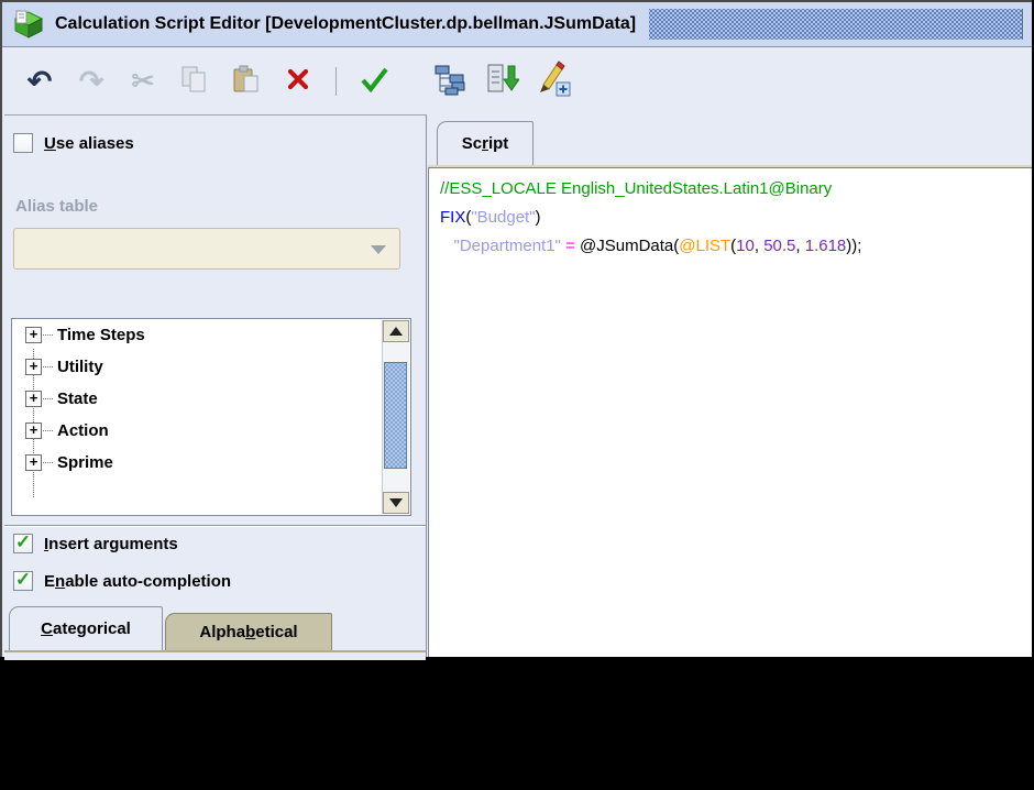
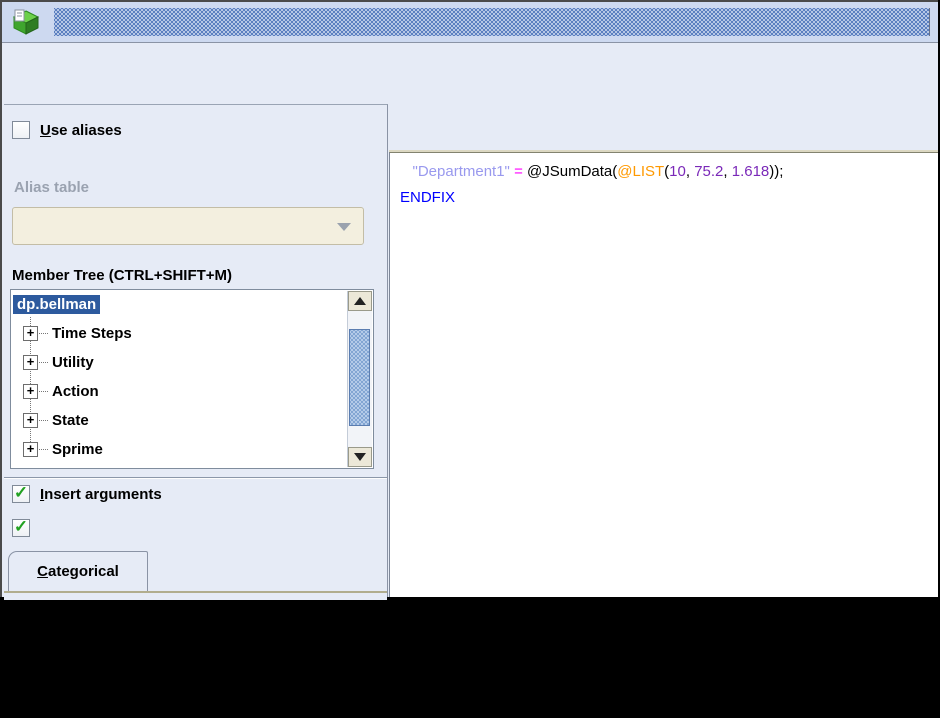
- Calculation Script Editor [DevelopmentCluster.dp.bellman.JSumData]
- ↶
- ↷
- ✂
  Use aliases
  Alias table
+ Member Tree (CTRL+SHIFT+M)
+ dp.bellman
  +
  Time Steps
  +
  Utility
  +
- State
+ Action
  +
- Action
+ State
  +
  Sprime
  ✓
  Insert arguments
  ✓
- Enable auto-completion
  Categorical
- Alphabetical
- Script
- //ESS_LOCALE English_UnitedStates.Latin1@Binary
- FIX("Budget")
- "Department1" = @JSumData(@LIST(10, 50.5, 1.618));
+ "Department1" = @JSumData(@LIST(10, 75.2, 1.618));
+ ENDFIX
